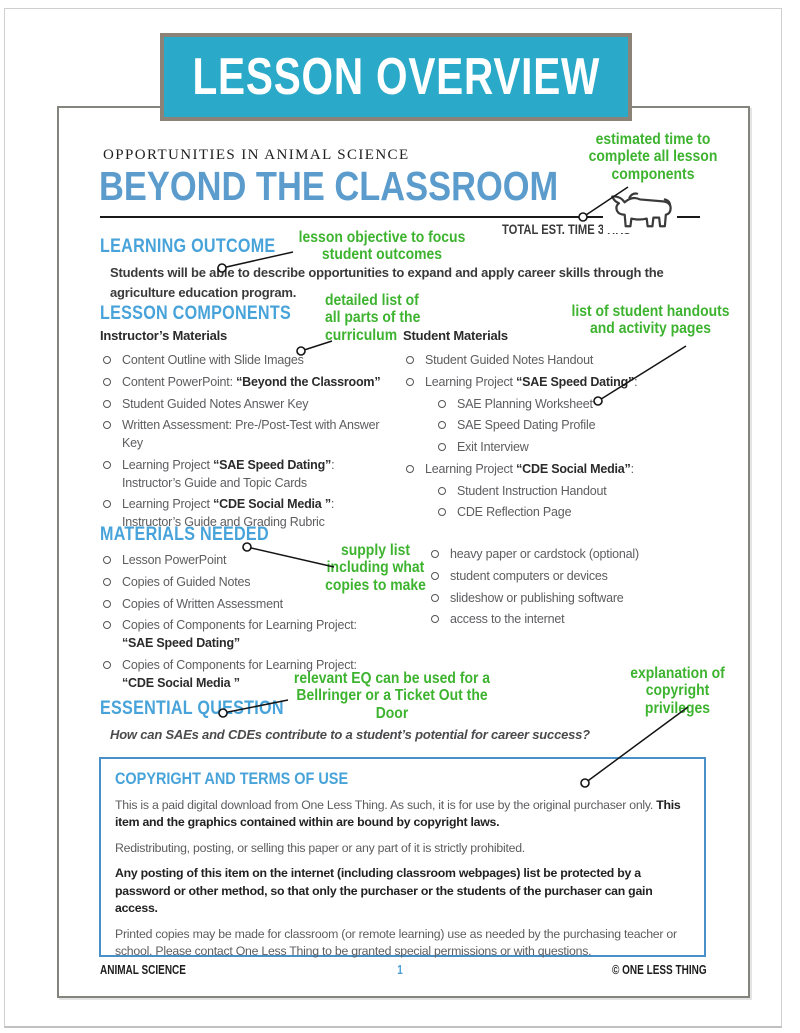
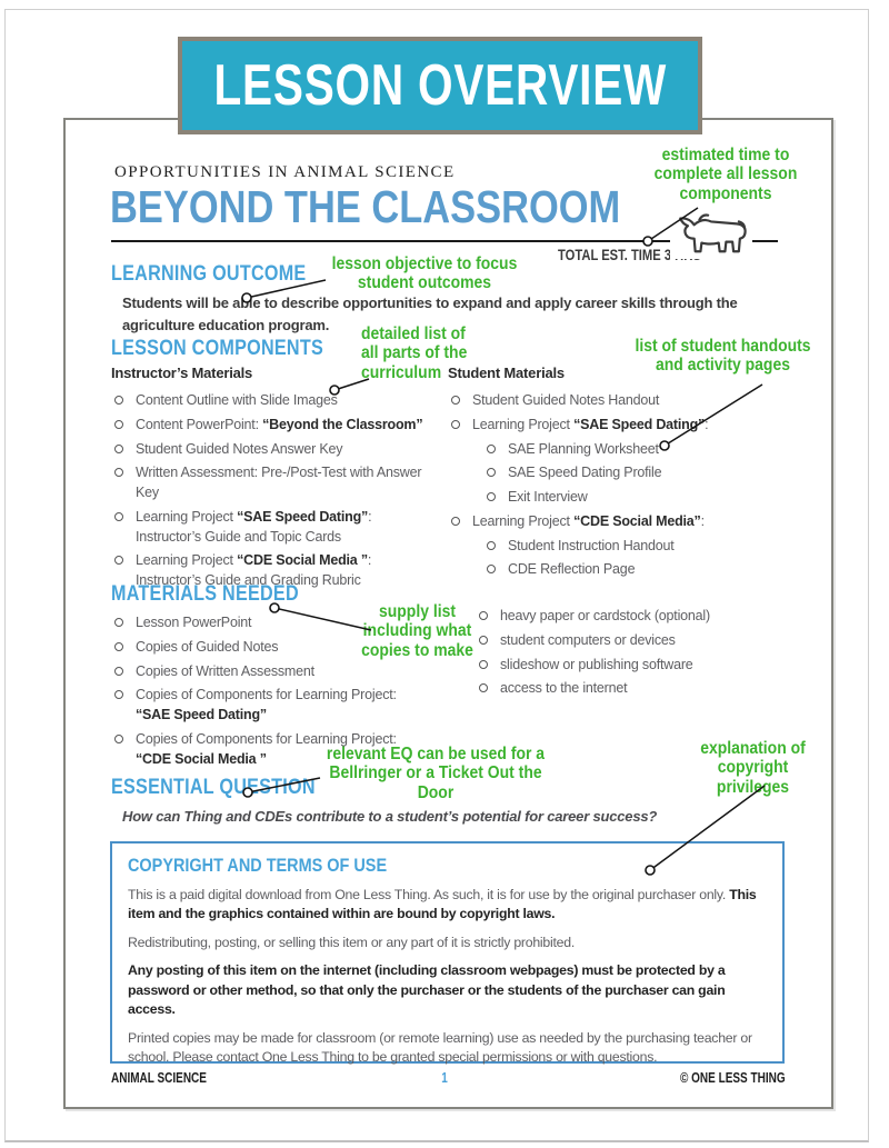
  LESSON OVERVIEW
  OPPORTUNITIES IN ANIMAL SCIENCE
  BEYOND THE CLASSROOM
  TOTAL EST. TIME 3
  estimated time to
  complete all lesson
  components
  lesson objective to focus
  student outcomes
  detailed list of
  all parts of the
  curriculum
  list of student handouts
  and activity pages
  supply list
  including what
  copies to make
  relevant EQ can be used for a
  Bellringer or a Ticket Out the Door
  explanation of
  copyright privileges
  LEARNING OUTCOME
  Students will be able to describe opportunities to expand and apply career skills through the agriculture education program.
  LESSON COMPONENTS
  Instructor’s Materials
  Content Outline with Slide Images
  Content PowerPoint: “Beyond the Classroom”
  Student Guided Notes Answer Key
  Written Assessment: Pre-/Post-Test with Answer Key
  Learning Project “SAE Speed Dating”:
  Instructor’s Guide and Topic Cards
  Learning Project “CDE Social Media ”:
  Instructor’s Guide and Grading Rubric
  Student Materials
  Student Guided Notes Handout
  Learning Project “SAE Speed Dating”:
  SAE Planning Worksheet
  SAE Speed Dating Profile
  Exit Interview
  Learning Project “CDE Social Media”:
  Student Instruction Handout
  CDE Reflection Page
  MATERIALS NEEDED
  Lesson PowerPoint
  Copies of Guided Notes
  Copies of Written Assessment
  Copies of Components for Learning Project:
  “SAE Speed Dating”
  Copies of Components for Learning Project:
  “CDE Social Media ”
  heavy paper or cardstock (optional)
  student computers or devices
  slideshow or publishing software
  access to the internet
  ESSENTIAL QUESION
- How can SAEs and CDEs contribute to a student’s potential for career success?
+ How can Thing and CDEs contribute to a student’s potential for career success?
  COPYRIGHT AND TERMS OF USE
  This is a paid digital download from One Less Thing. As such, it is for use by the original purchaser only. This item and the graphics contained within are bound by copyright laws.
- Redistributing, posting, or selling this paper or any part of it is strictly prohibited.
+ Redistributing, posting, or selling this item or any part of it is strictly prohibited.
- Any posting of this item on the internet (including classroom webpages) list be protected by a password or other method, so that only the purchaser or the students of the purchaser can gain access.
+ Any posting of this item on the internet (including classroom webpages) must be protected by a password or other method, so that only the purchaser or the students of the purchaser can gain access.
  Printed copies may be made for classroom (or remote learning) use as needed by the purchasing teacher or school. Please contact One Less Thing to be granted special permissions or with questions.
  ANIMAL SCIENCE
  1
  © ONE LESS THIN
